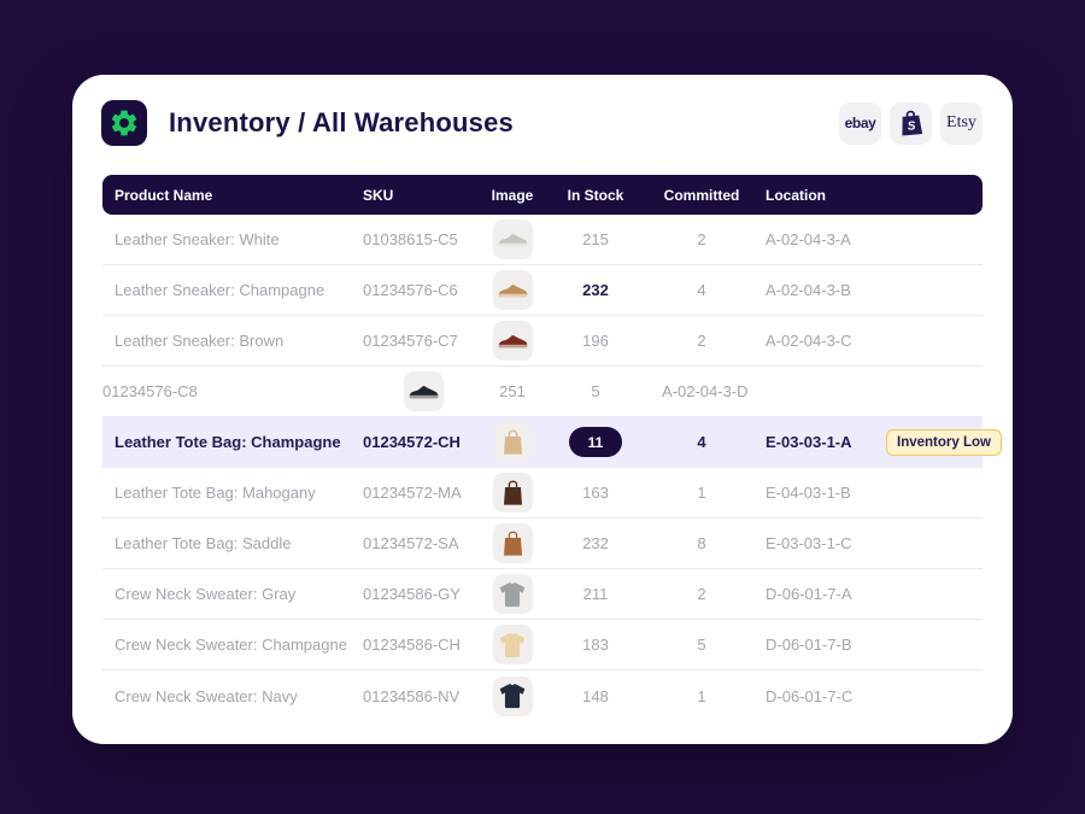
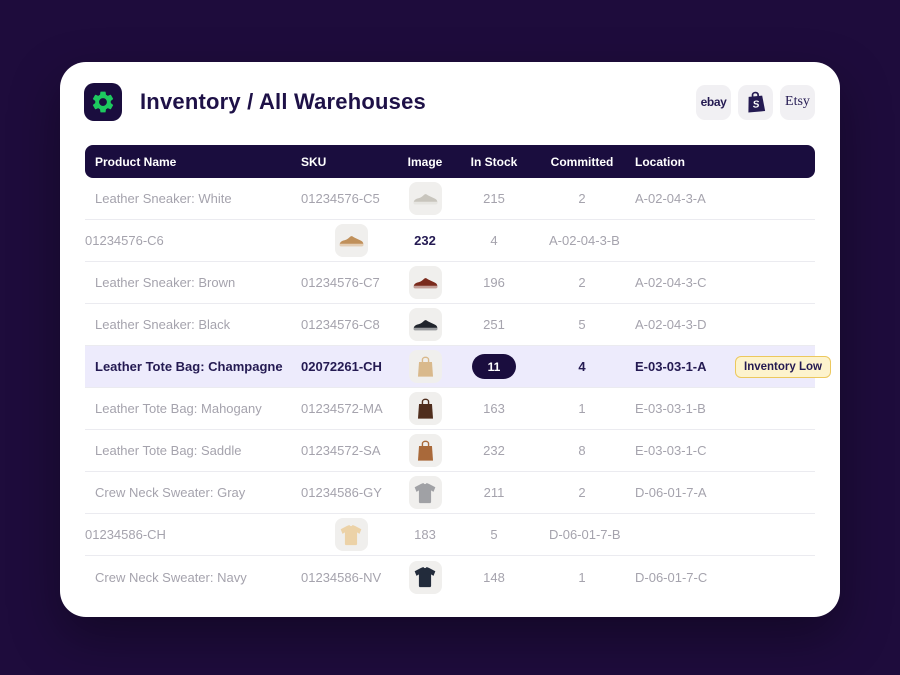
  Inventory / All Warehouses
  ebay
  Etsy
  Product Name
  SKU
  Image
  In Stock
  Committed
  Location
  Leather Sneaker: White
- 01038615-C5
+ 01234576-C5
  215
  2
  A-02-04-3-A
- Leather Sneaker: Champagne
  01234576-C6
  232
  4
  A-02-04-3-B
  Leather Sneaker: Brown
  01234576-C7
  196
  2
  A-02-04-3-C
+ Leather Sneaker: Black
  01234576-C8
  251
  5
  A-02-04-3-D
  Leather Tote Bag: Champagne
- 01234572-CH
+ 02072261-CH
  11
  4
  E-03-03-1-A
  Inventory Low
  Leather Tote Bag: Mahogany
  01234572-MA
  163
  1
- E-04-03-1-B
+ E-03-03-1-B
  Leather Tote Bag: Saddle
  01234572-SA
  232
  8
  E-03-03-1-C
  Crew Neck Sweater: Gray
  01234586-GY
  211
  2
  D-06-01-7-A
- Crew Neck Sweater: Champagne
  01234586-CH
  183
  5
  D-06-01-7-B
  Crew Neck Sweater: Navy
  01234586-NV
  148
  1
  D-06-01-7-C
